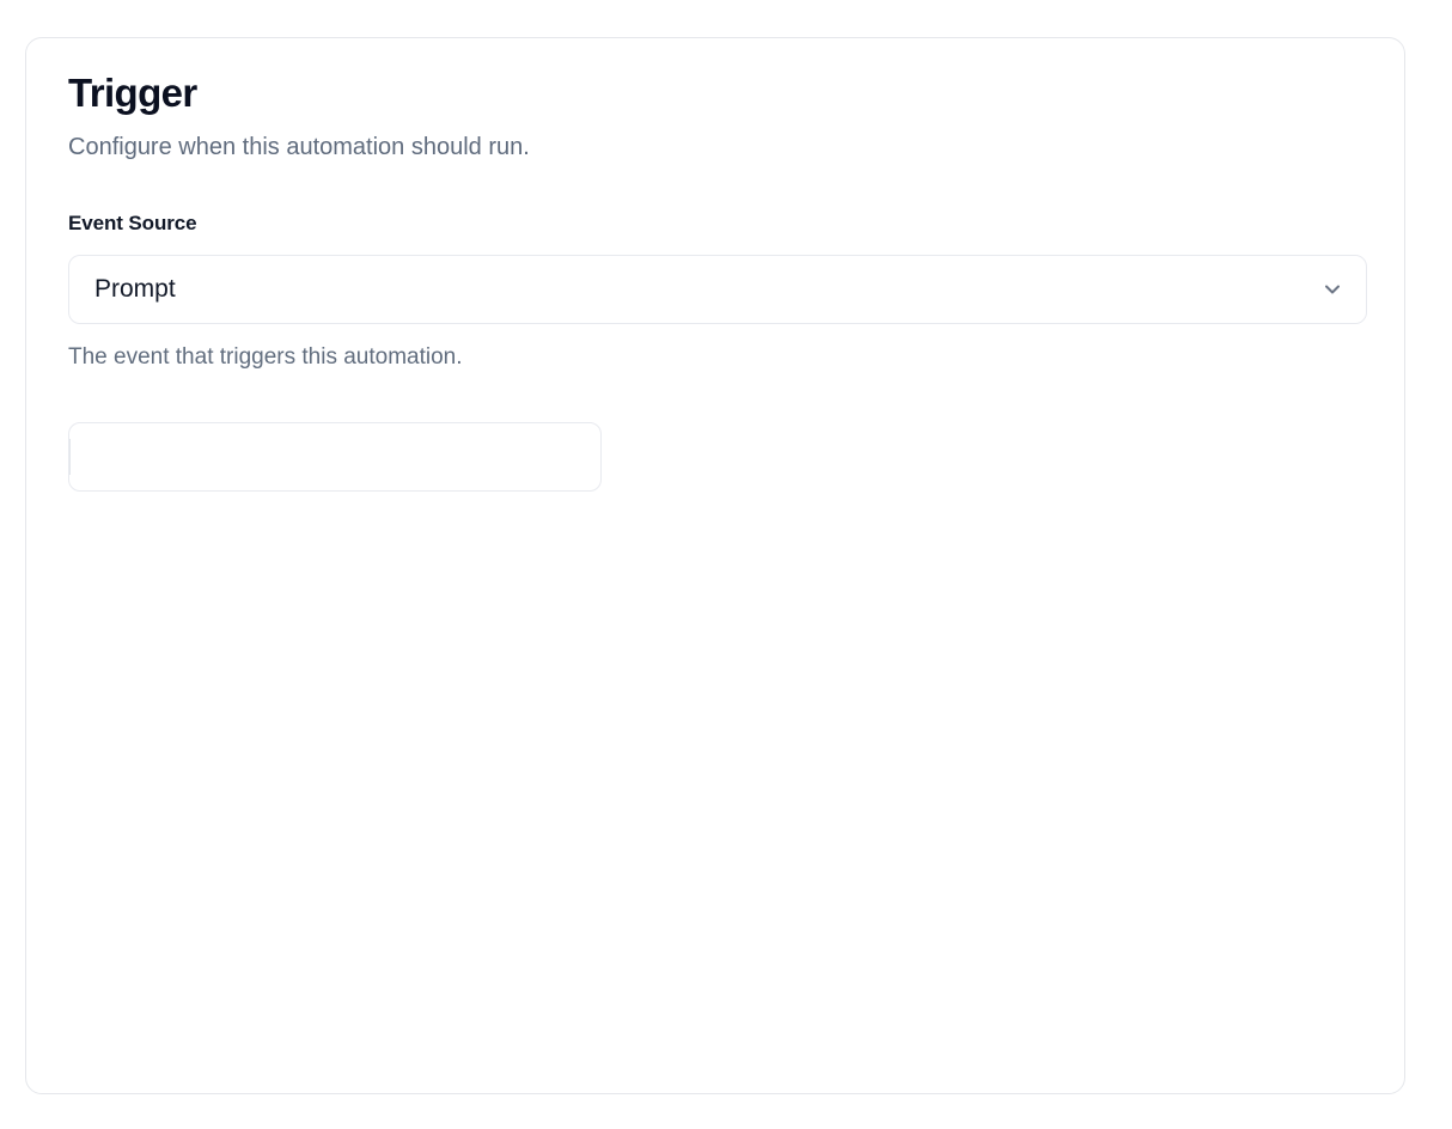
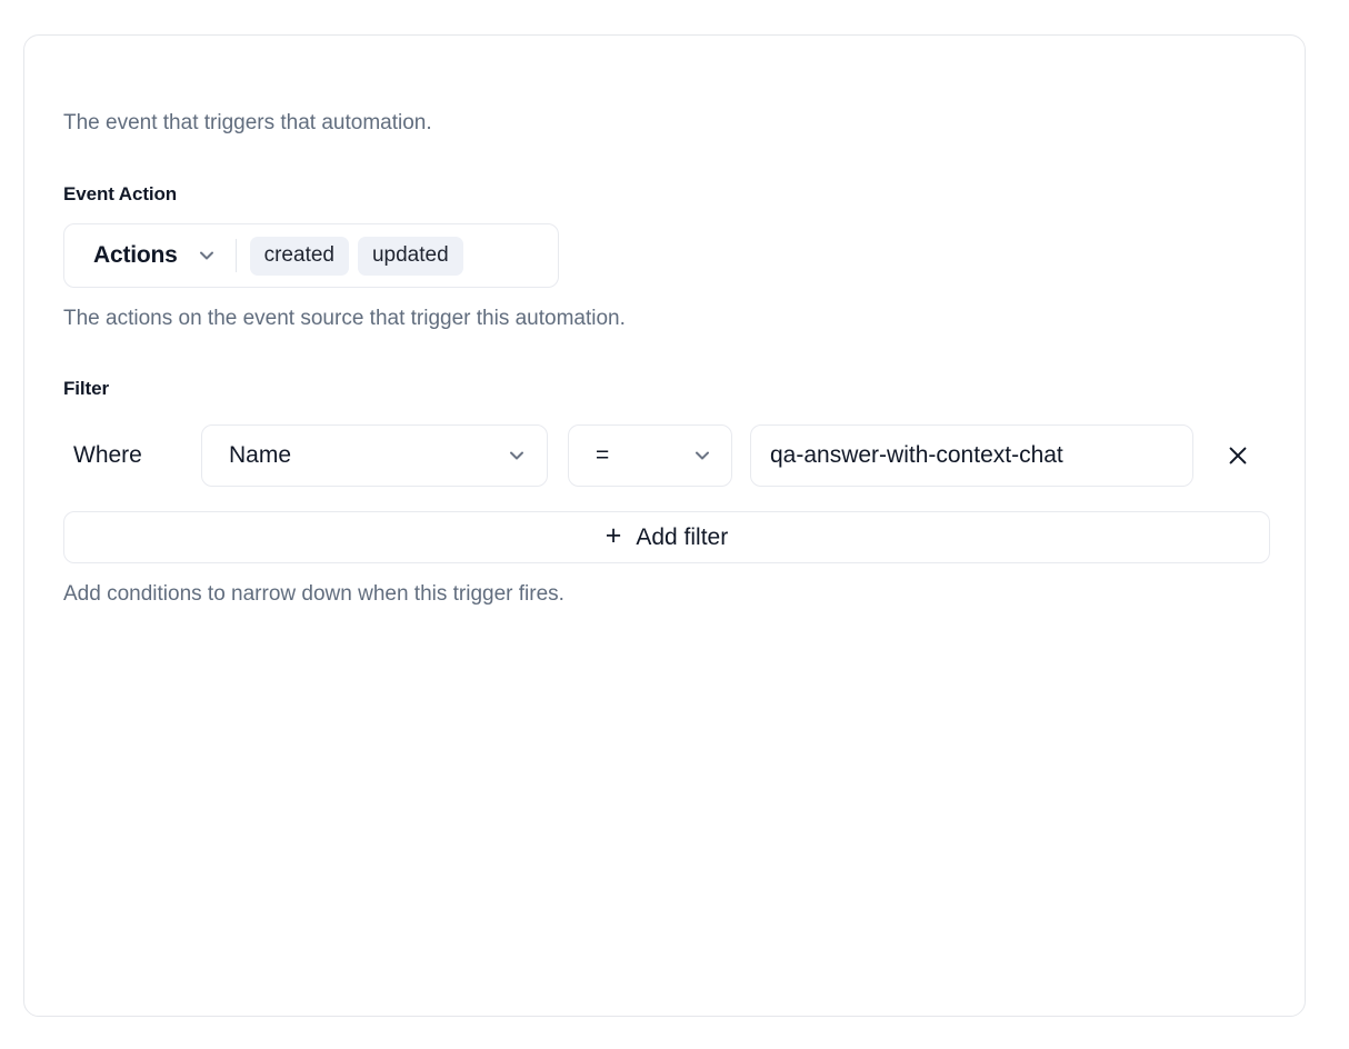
- Trigger
- Configure when this automation should run.
- Event Source
- Prompt
- The event that triggers this automation.
+ The event that triggers that automation.
+ Event Action
+ Actions
+ created
+ updated
+ The actions on the event source that trigger this automation.
+ Filter
+ Where
+ Name
+ =
+ qa-answer-with-context-chat
+ +
+ Add filter
+ Add conditions to narrow down when this trigger fires.
